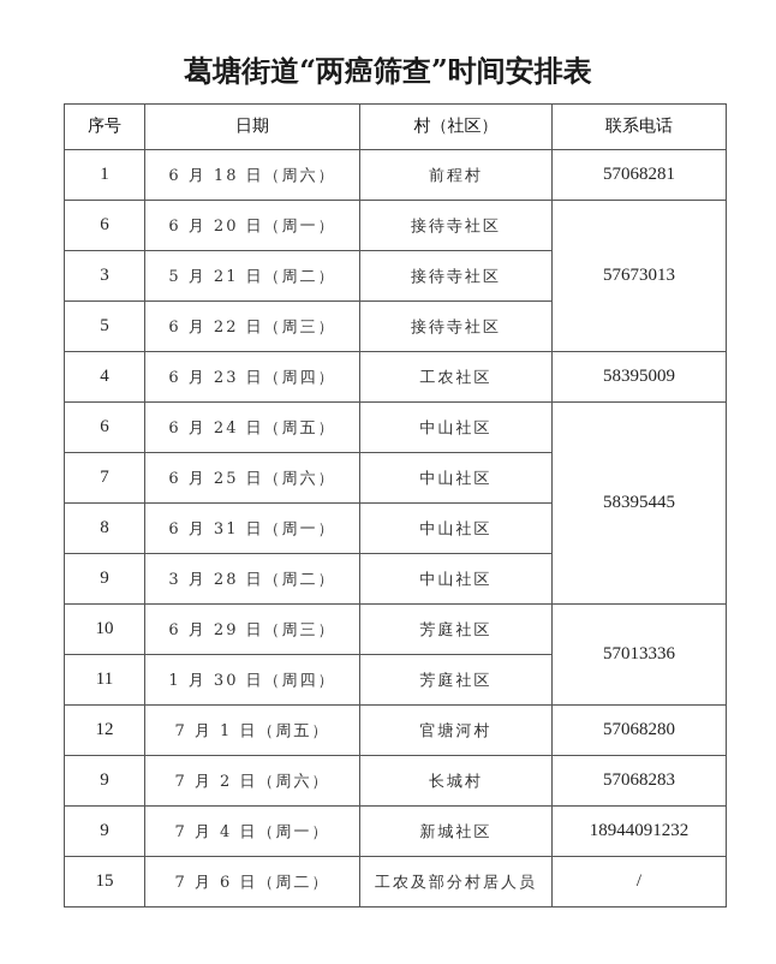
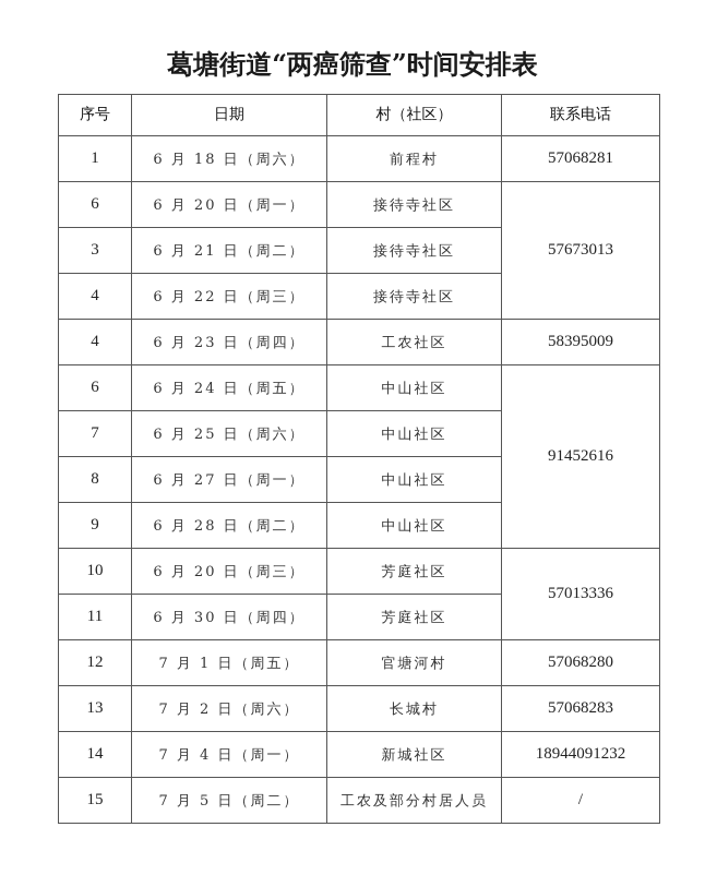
  葛塘街道“两癌筛查”时间安排表
  序号	日期	村（社区）	联系电话
  1	6 月 18 日（周六）	前程村	57068281
  6	6 月 20 日（周一）	接待寺社区	57673013
- 3	5 月 21 日（周二）	接待寺社区
+ 3	6 月 21 日（周二）	接待寺社区
- 5	6 月 22 日（周三）	接待寺社区
+ 4	6 月 22 日（周三）	接待寺社区
  4	6 月 23 日（周四）	工农社区	58395009
- 6	6 月 24 日（周五）	中山社区	58395445
+ 6	6 月 24 日（周五）	中山社区	91452616
  7	6 月 25 日（周六）	中山社区
- 8	6 月 31 日（周一）	中山社区
+ 8	6 月 27 日（周一）	中山社区
- 9	3 月 28 日（周二）	中山社区
+ 9	6 月 28 日（周二）	中山社区
- 10	6 月 29 日（周三）	芳庭社区	57013336
+ 10	6 月 20 日（周三）	芳庭社区	57013336
- 11	1 月 30 日（周四）	芳庭社区
+ 11	6 月 30 日（周四）	芳庭社区
  12	7 月 1 日（周五）	官塘河村	57068280
- 9	7 月 2 日（周六）	长城村	57068283
+ 13	7 月 2 日（周六）	长城村	57068283
- 9	7 月 4 日（周一）	新城社区	18944091232
+ 14	7 月 4 日（周一）	新城社区	18944091232
- 15	7 月 6 日（周二）	工农及部分村居人员	/
+ 15	7 月 5 日（周二）	工农及部分村居人员	/
